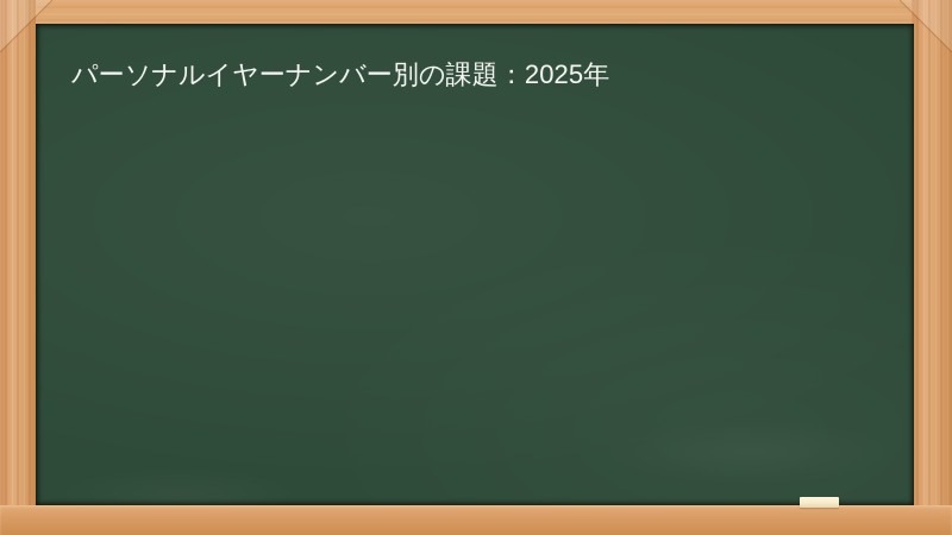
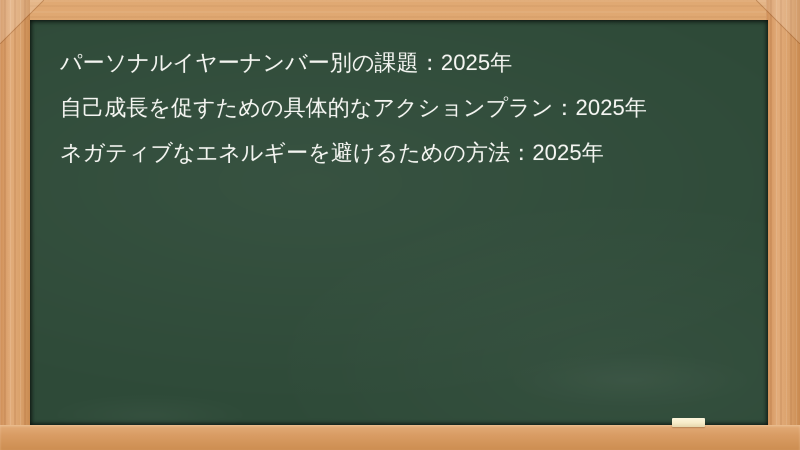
  パーソナルイヤーナンバー別の課題：2025年
+ 自己成長を促すための具体的なアクションプラン：2025年
+ ネガティブなエネルギーを避けるための方法：2025年
